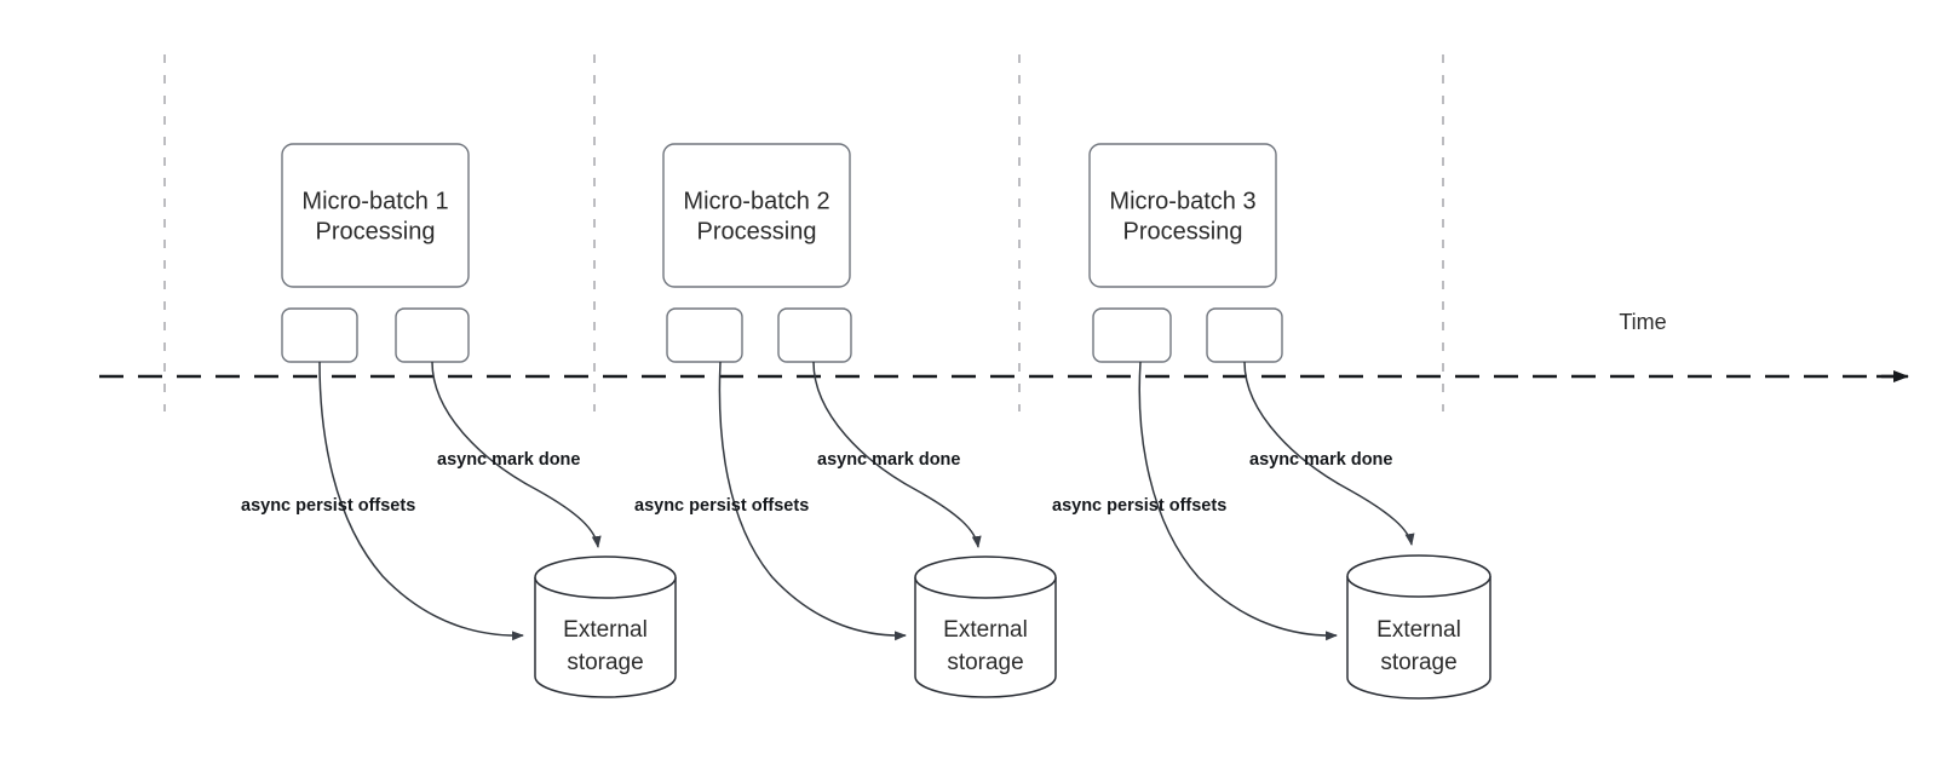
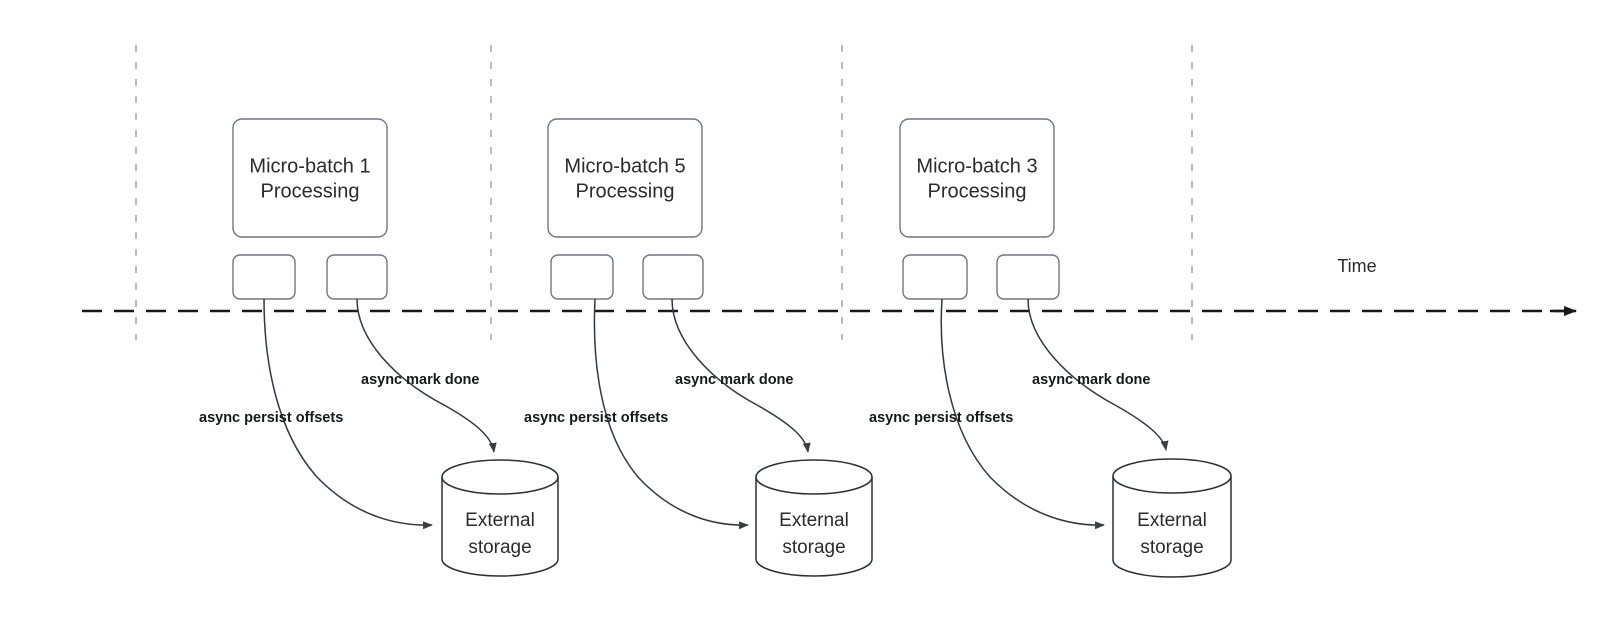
  Time
  Micro-batch 1
  Processing
  async persist offsets
  async mark done
  External
  storage
- Micro-batch 2
+ Micro-batch 5
  Processing
  async persist offsets
  async mark done
  External
  storage
  Micro-batch 3
  Processing
  async persist offsets
  async mark done
  External
  storage
